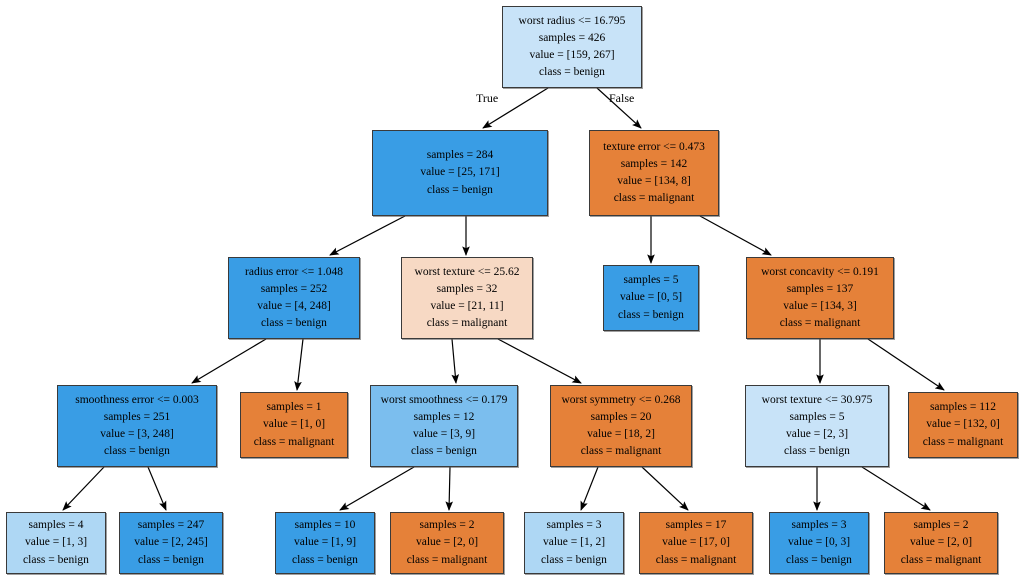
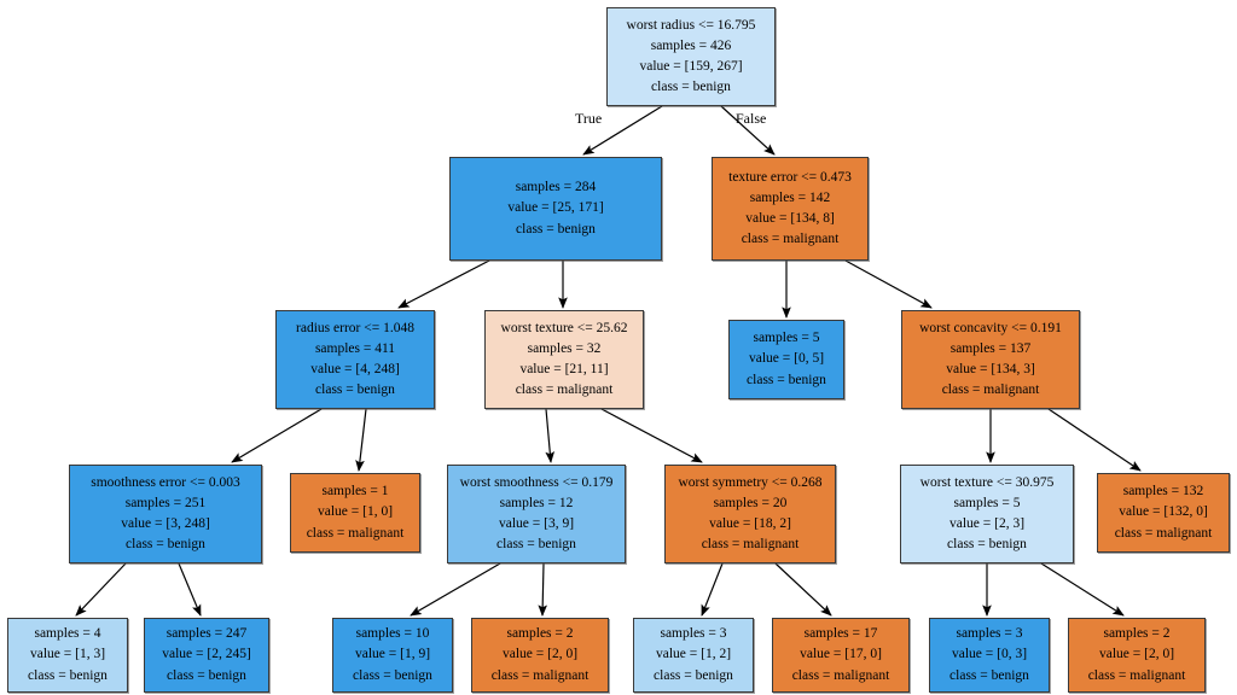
  worst radius <= 16.795
  samples = 426
  value = [159, 267]
  class = benign
  samples = 284
  value = [25, 171]
  class = benign
  texture error <= 0.473
  samples = 142
  value = [134, 8]
  class = malignant
  radius error <= 1.048
- samples = 252
+ samples = 411
  value = [4, 248]
  class = benign
  worst texture <= 25.62
  samples = 32
  value = [21, 11]
  class = malignant
  samples = 5
  value = [0, 5]
  class = benign
  worst concavity <= 0.191
  samples = 137
  value = [134, 3]
  class = malignant
  smoothness error <= 0.003
  samples = 251
  value = [3, 248]
  class = benign
  samples = 1
  value = [1, 0]
  class = malignant
  worst smoothness <= 0.179
  samples = 12
  value = [3, 9]
  class = benign
  worst symmetry <= 0.268
  samples = 20
  value = [18, 2]
  class = malignant
  worst texture <= 30.975
  samples = 5
  value = [2, 3]
  class = benign
- samples = 112
+ samples = 132
  value = [132, 0]
  class = malignant
  samples = 4
  value = [1, 3]
  class = benign
  samples = 247
  value = [2, 245]
  class = benign
  samples = 10
  value = [1, 9]
  class = benign
  samples = 2
  value = [2, 0]
  class = malignant
  samples = 3
  value = [1, 2]
  class = benign
  samples = 17
  value = [17, 0]
  class = malignant
  samples = 3
  value = [0, 3]
  class = benign
  samples = 2
  value = [2, 0]
  class = malignant
  True
  False
